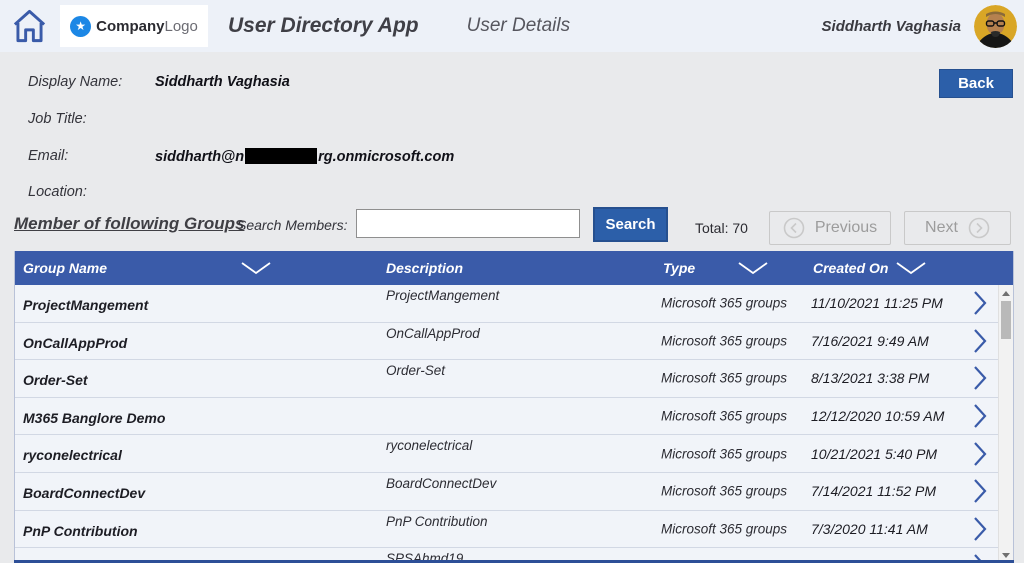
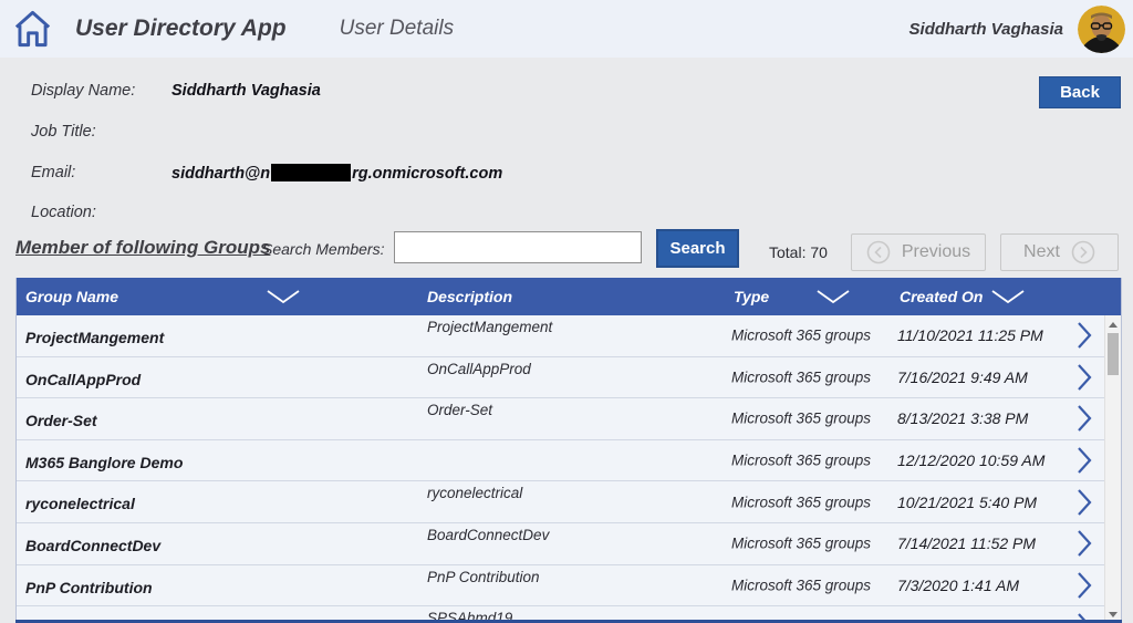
- ★
- Company
- Logo
  User Directory App
  User Details
  Siddharth Vaghasia
  Display Name:
  Siddharth Vaghasia
  Job Title:
  Email:
  siddharth@n rg.onmicrosoft.com
  Location:
  Back
  Member of following Groups
  Search Members:
  Search
  Total: 70
  Previous
  Next
  Group Name
  Description
  Type
  Created On
  ProjectMangement
  ProjectMangement
  Microsoft 365 groups
  11/10/2021 11:25 PM
  OnCallAppProd
  OnCallAppProd
  Microsoft 365 groups
  7/16/2021 9:49 AM
  Order-Set
  Order-Set
  Microsoft 365 groups
  8/13/2021 3:38 PM
  M365 Banglore Demo
  Microsoft 365 groups
  12/12/2020 10:59 AM
  ryconelectrical
  ryconelectrical
  Microsoft 365 groups
  10/21/2021 5:40 PM
  BoardConnectDev
  BoardConnectDev
  Microsoft 365 groups
  7/14/2021 11:52 PM
  PnP Contribution
  PnP Contribution
  Microsoft 365 groups
- 7/3/2020 11:41 AM
+ 7/3/2020 1:41 AM
  SPSAhmd19
